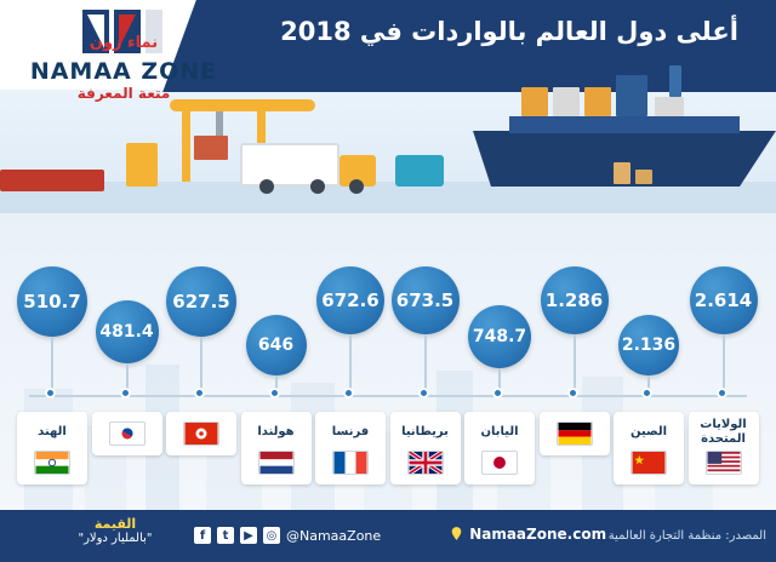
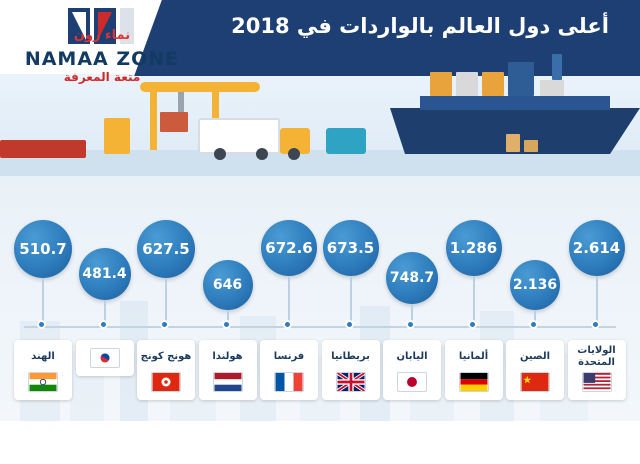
  أعلى دول العالم بالواردات في 2018
  نماء زون
  NAMAA ZONE
  متعة المعرفة
  510.7
  الهند
  481.4
  627.5
+ هونج كونج
  646
  هولندا
  672.6
  فرنسا
  673.5
  بريطانيا
  748.7
  اليابان
  1.286
+ ألمانيا
  2.136
  الصين
  2.614
  الولايات المتحدة
- القيمة
- "بالمليار دولار"
- f
- t
- ▶
- ◎
- @NamaaZone
- NamaaZone.com
- المصدر: منظمة التجارة العالمية
